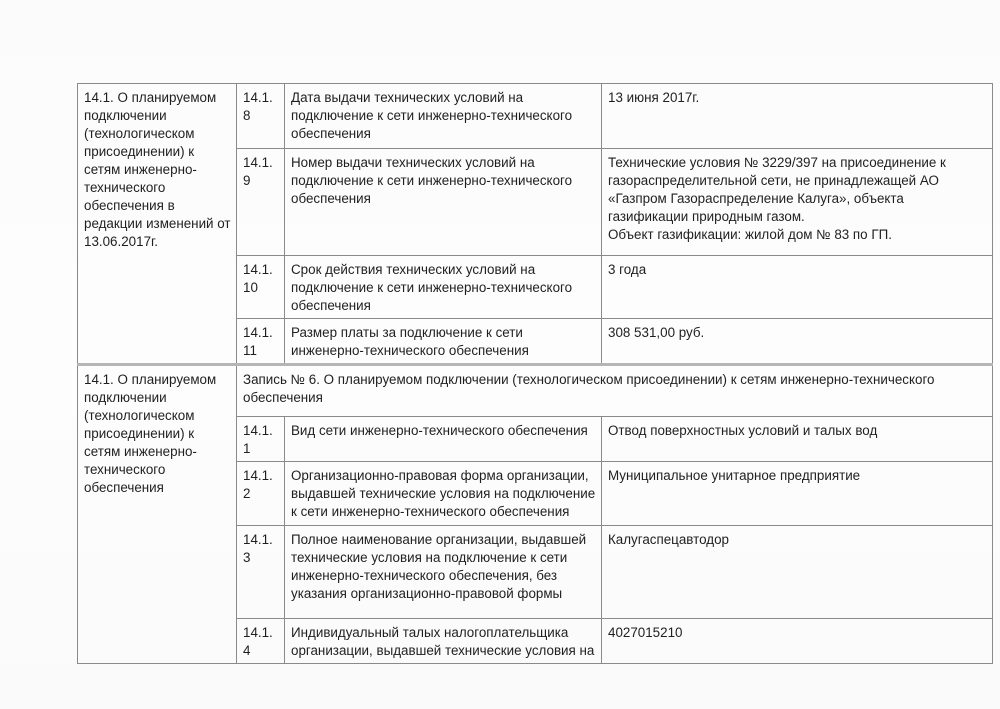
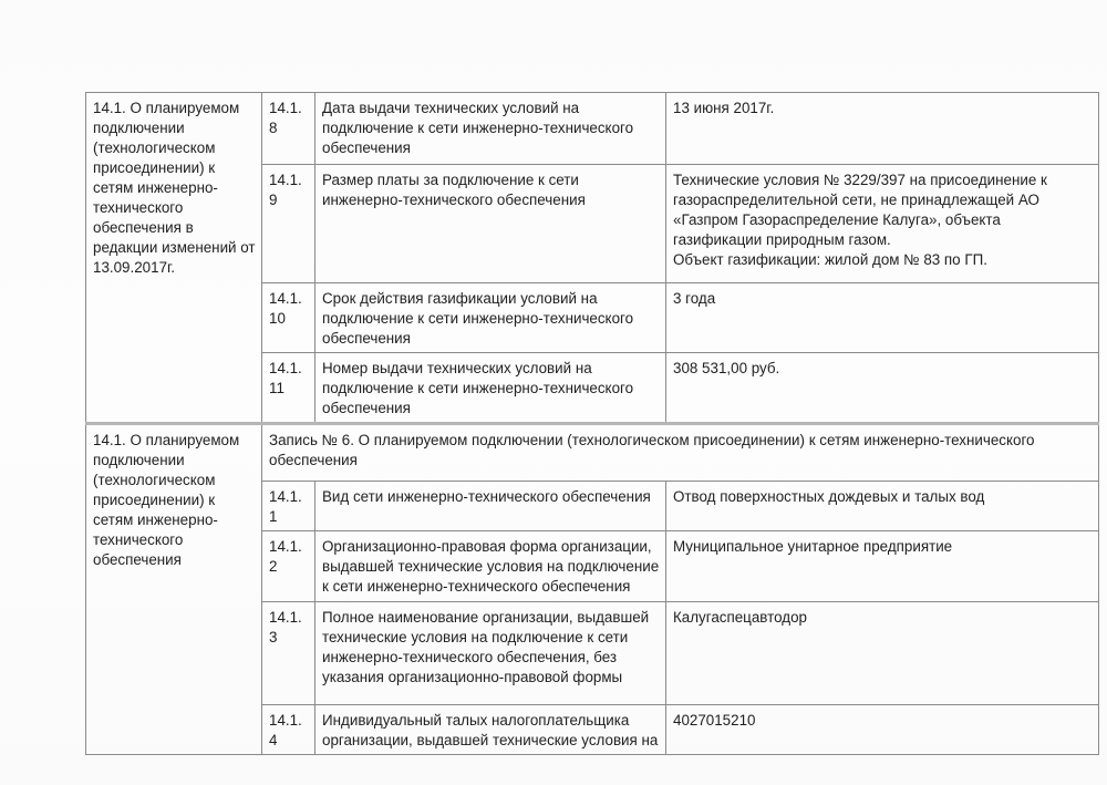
- 14.1. О планируемом подключении (технологическом присоединении) к сетям инженерно-технического обеспечения в редакции изменений от 13.06.2017г.	14.1.8	Дата выдачи технических условий на подключение к сети инженерно-технического обеспечения	13 июня 2017г.
+ 14.1. О планируемом подключении (технологическом присоединении) к сетям инженерно-технического обеспечения в редакции изменений от 13.09.2017г.	14.1.8	Дата выдачи технических условий на подключение к сети инженерно-технического обеспечения	13 июня 2017г.
- 14.1.9	Номер выдачи технических условий на подключение к сети инженерно-технического обеспечения	Технические условия № 3229/397 на присоединение к газораспределительной сети, не принадлежащей АО «Газпром Газораспределение Калуга», объекта газификации природным газом. Объект газификации: жилой дом № 83 по ГП.
+ 14.1.9	Размер платы за подключение к сети инженерно-технического обеспечения	Технические условия № 3229/397 на присоединение к газораспределительной сети, не принадлежащей АО «Газпром Газораспределение Калуга», объекта газификации природным газом. Объект газификации: жилой дом № 83 по ГП.
- 14.1.10	Срок действия технических условий на подключение к сети инженерно-технического обеспечения	3 года
+ 14.1.10	Срок действия газификации условий на подключение к сети инженерно-технического обеспечения	3 года
- 14.1.11	Размер платы за подключение к сети инженерно-технического обеспечения	308 531,00 руб.
+ 14.1.11	Номер выдачи технических условий на подключение к сети инженерно-технического обеспечения	308 531,00 руб.
  14.1. О планируемом подключении (технологическом присоединении) к сетям инженерно-технического обеспечения	Запись № 6. О планируемом подключении (технологическом присоединении) к сетям инженерно-технического обеспечения
- 14.1.1	Вид сети инженерно-технического обеспечения	Отвод поверхностных условий и талых вод
+ 14.1.1	Вид сети инженерно-технического обеспечения	Отвод поверхностных дождевых и талых вод
  14.1.2	Организационно-правовая форма организации, выдавшей технические условия на подключение к сети инженерно-технического обеспечения	Муниципальное унитарное предприятие
  14.1.3	Полное наименование организации, выдавшей технические условия на подключение к сети инженерно-технического обеспечения, без указания организационно-правовой формы	Калугаспецавтодор
  14.1.4	Индивидуальный талых налогоплательщика организации, выдавшей технические условия на	4027015210
